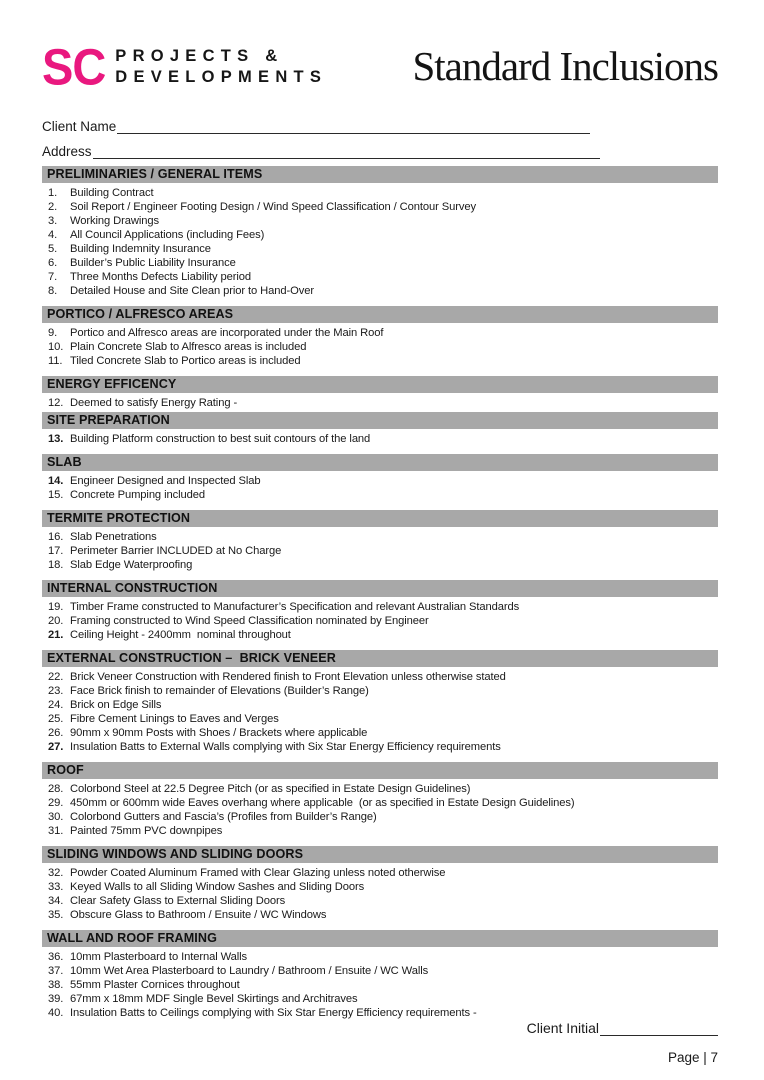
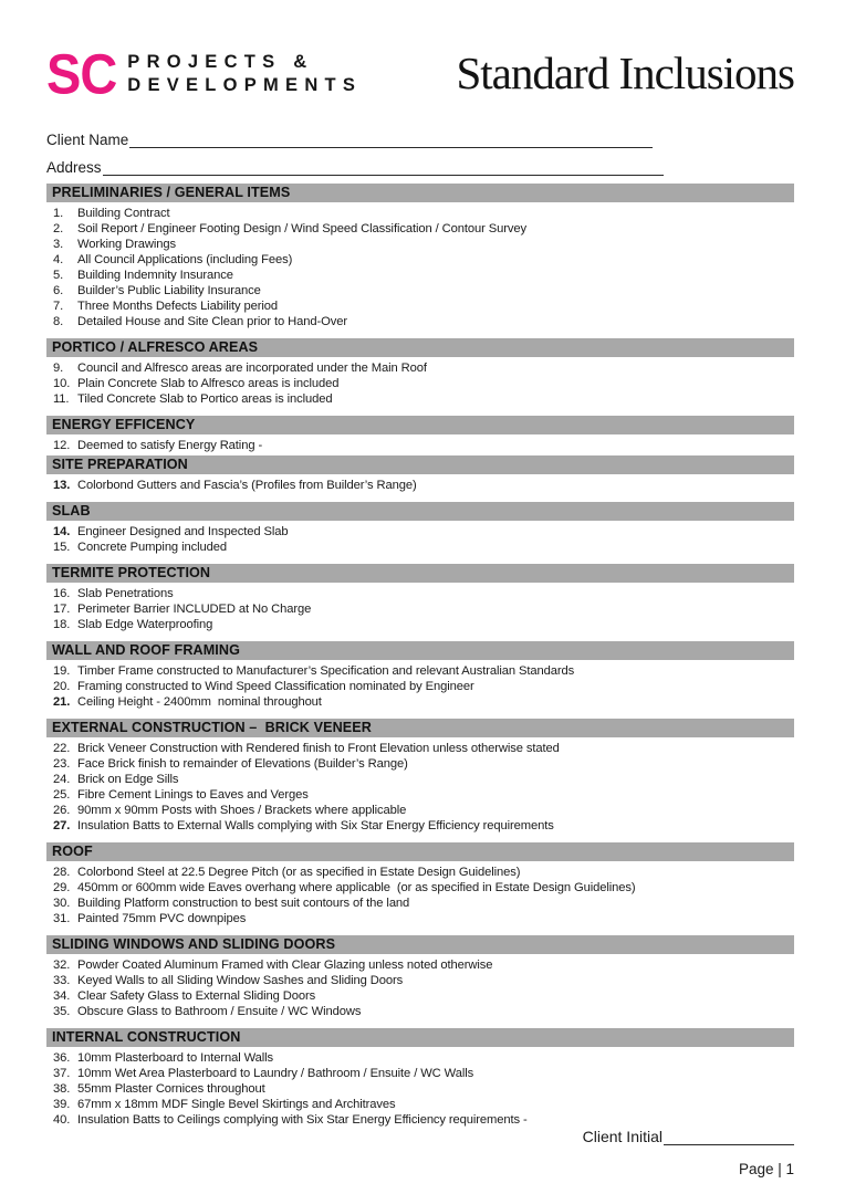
  SC
  PROJECTS &
  DEVELOPMENTS
  Standard Inclusions
  Client Name
  Address
  PRELIMINARIES / GENERAL ITEMS
  1.
  Building Contract
  2.
  Soil Report / Engineer Footing Design / Wind Speed Classification / Contour Survey
  3.
  Working Drawings
  4.
  All Council Applications (including Fees)
  5.
  Building Indemnity Insurance
  6.
  Builder’s Public Liability Insurance
  7.
  Three Months Defects Liability period
  8.
  Detailed House and Site Clean prior to Hand-Over
  PORTICO / ALFRESCO AREAS
  9.
- Portico and Alfresco areas are incorporated under the Main Roof
+ Council and Alfresco areas are incorporated under the Main Roof
  10.
  Plain Concrete Slab to Alfresco areas is included
  11.
  Tiled Concrete Slab to Portico areas is included
  ENERGY EFFICENCY
  12.
  Deemed to satisfy Energy Rating -
  SITE PREPARATION
  13.
- Building Platform construction to best suit contours of the land
+ Colorbond Gutters and Fascia’s (Profiles from Builder’s Range)
  SLAB
  14.
  Engineer Designed and Inspected Slab
  15.
  Concrete Pumping included
  TERMITE PROTECTION
  16.
  Slab Penetrations
  17.
  Perimeter Barrier INCLUDED at No Charge
  18.
  Slab Edge Waterproofing
- INTERNAL CONSTRUCTION
+ WALL AND ROOF FRAMING
  19.
  Timber Frame constructed to Manufacturer’s Specification and relevant Australian Standards
  20.
  Framing constructed to Wind Speed Classification nominated by Engineer
  21.
  Ceiling Height - 2400mm nominal throughout
  EXTERNAL CONSTRUCTION – BRICK VENEER
  22.
  Brick Veneer Construction with Rendered finish to Front Elevation unless otherwise stated
  23.
  Face Brick finish to remainder of Elevations (Builder’s Range)
  24.
  Brick on Edge Sills
  25.
  Fibre Cement Linings to Eaves and Verges
  26.
  90mm x 90mm Posts with Shoes / Brackets where applicable
  27.
  Insulation Batts to External Walls complying with Six Star Energy Efficiency requirements
  ROOF
  28.
  Colorbond Steel at 22.5 Degree Pitch (or as specified in Estate Design Guidelines)
  29.
  450mm or 600mm wide Eaves overhang where applicable (or as specified in Estate Design Guidelines)
  30.
- Colorbond Gutters and Fascia’s (Profiles from Builder’s Range)
+ Building Platform construction to best suit contours of the land
  31.
  Painted 75mm PVC downpipes
  SLIDING WINDOWS AND SLIDING DOORS
  32.
  Powder Coated Aluminum Framed with Clear Glazing unless noted otherwise
  33.
  Keyed Walls to all Sliding Window Sashes and Sliding Doors
  34.
  Clear Safety Glass to External Sliding Doors
  35.
  Obscure Glass to Bathroom / Ensuite / WC Windows
- WALL AND ROOF FRAMING
+ INTERNAL CONSTRUCTION
  36.
  10mm Plasterboard to Internal Walls
  37.
  10mm Wet Area Plasterboard to Laundry / Bathroom / Ensuite / WC Walls
  38.
  55mm Plaster Cornices throughout
  39.
  67mm x 18mm MDF Single Bevel Skirtings and Architraves
  40.
  Insulation Batts to Ceilings complying with Six Star Energy Efficiency requirements -
  Client Initial
- Page | 7
+ Page | 1
